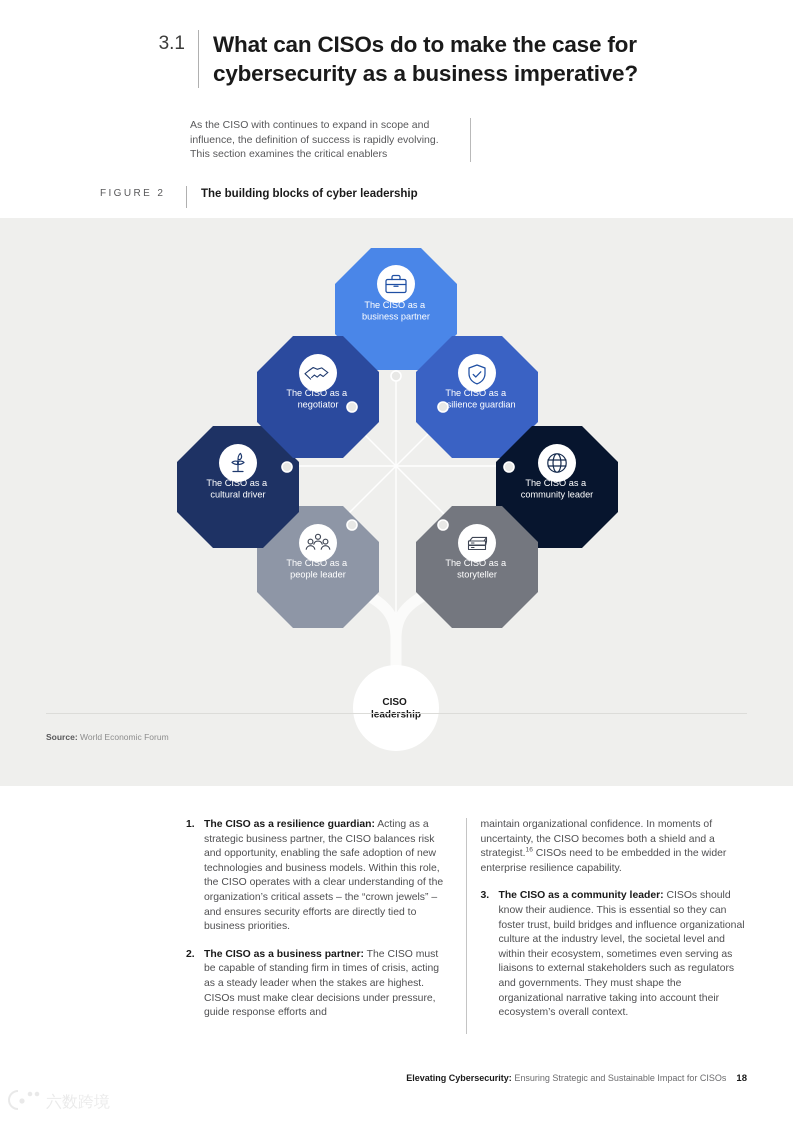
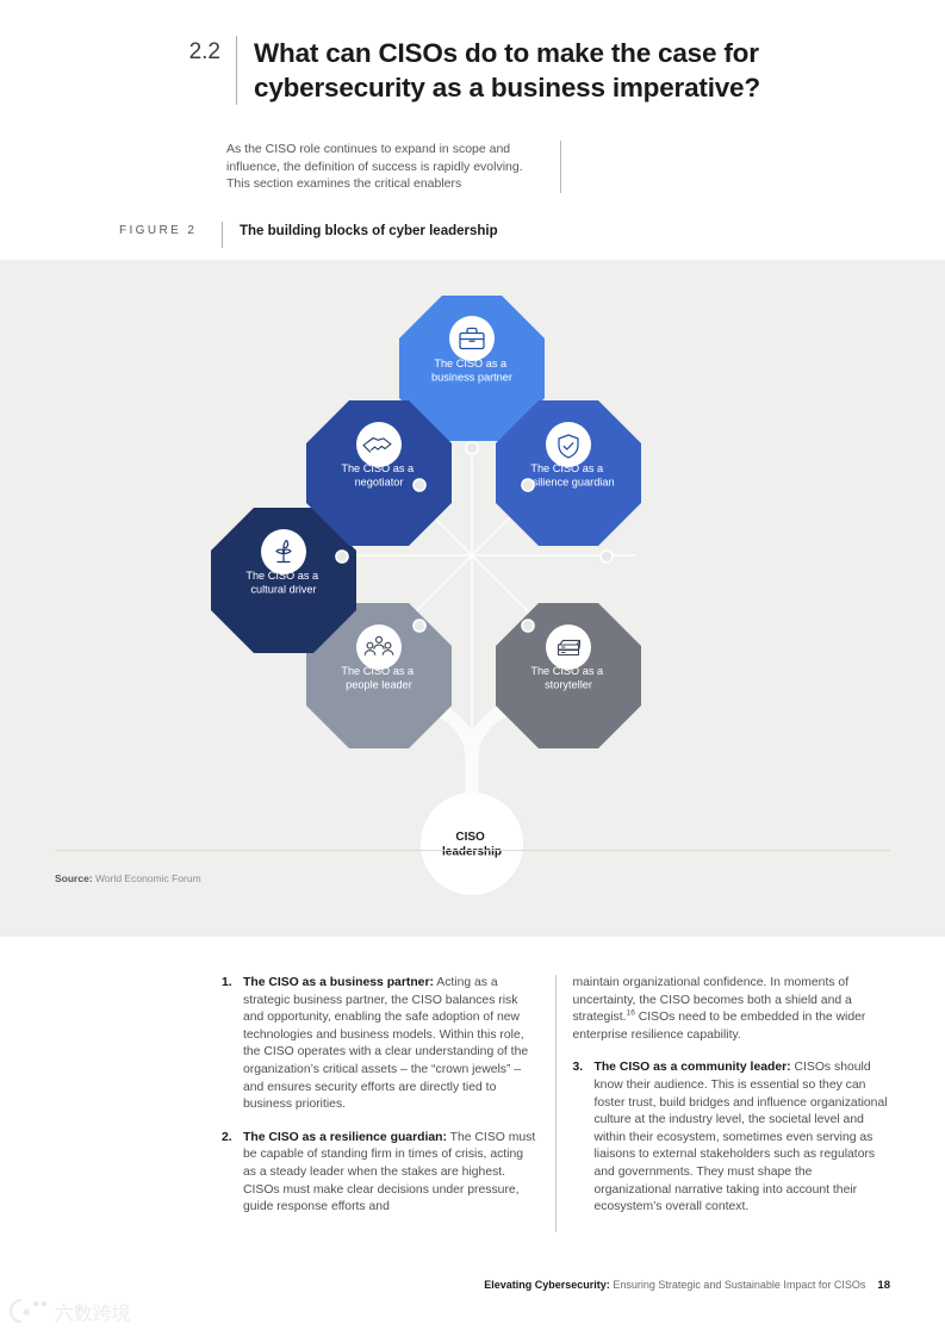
- 3.1
+ 2.2
  What can CISOs do to make the case for cybersecurity as a business imperative?
- As the CISO with continues to expand in scope and influence, the definition of success is rapidly evolving. This section examines the critical enablers
+ As the CISO role continues to expand in scope and influence, the definition of success is rapidly evolving. This section examines the critical enablers
  FIGURE 2
  The building blocks of cyber leadership
  The CISO as a business partner
  The CISO as a silience guardian
- The CISO as a community leader
  The CISO as a storyteller
  The CISO as a people leader
  The CISO as a cultural driver
  The CISO as a negotiator
  CISO leadership
  Source: World Economic Forum
  1.
- The CISO as a resilience guardian: Acting as a strategic business partner, the CISO balances risk and opportunity, enabling the safe adoption of new technologies and business models. Within this role, the CISO operates with a clear understanding of the organization’s critical assets – the “crown jewels” – and ensures security efforts are directly tied to business priorities.
+ The CISO as a business partner: Acting as a strategic business partner, the CISO balances risk and opportunity, enabling the safe adoption of new technologies and business models. Within this role, the CISO operates with a clear understanding of the organization’s critical assets – the “crown jewels” – and ensures security efforts are directly tied to business priorities.
  2.
- The CISO as a business partner: The CISO must be capable of standing firm in times of crisis, acting as a steady leader when the stakes are highest. CISOs must make clear decisions under pressure, guide response efforts and
+ The CISO as a resilience guardian: The CISO must be capable of standing firm in times of crisis, acting as a steady leader when the stakes are highest. CISOs must make clear decisions under pressure, guide response efforts and
  maintain organizational confidence. In moments of uncertainty, the CISO becomes both a shield and a strategist. CISOs need to be embedded in the wider enterprise resilience capability.
  3.
  The CISO as a community leader: CISOs should know their audience. This is essential so they can foster trust, build bridges and influence organizational culture at the industry level, the societal level and within their ecosystem, sometimes even serving as liaisons to external stakeholders such as regulators and governments. They must shape the organizational narrative taking into account their ecosystem’s overall context.
  Elevating Cybersecurity: Ensuring Strategic and Sustainable Impact for CISOs 18
